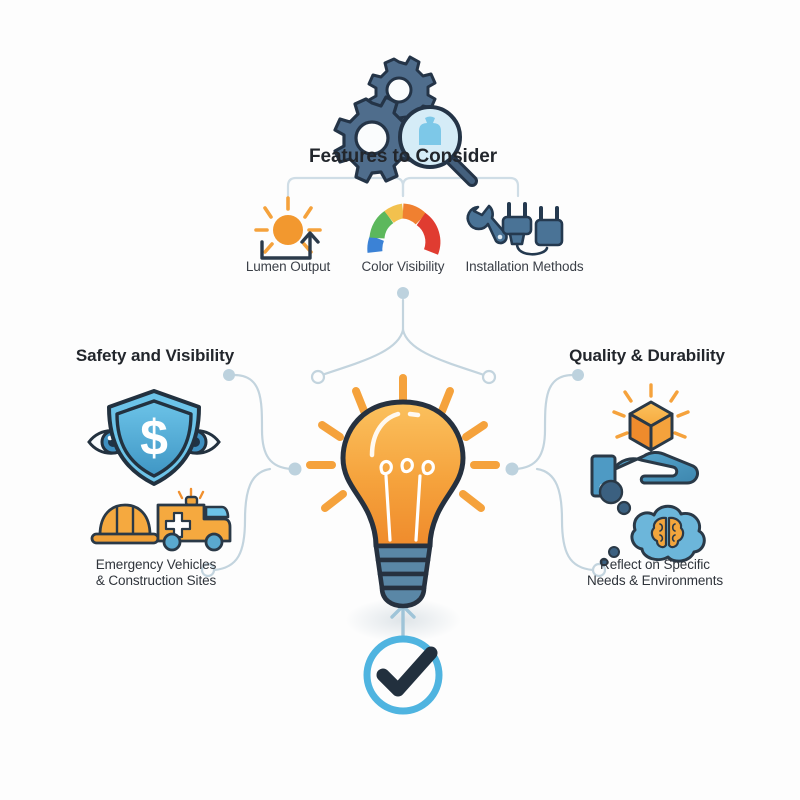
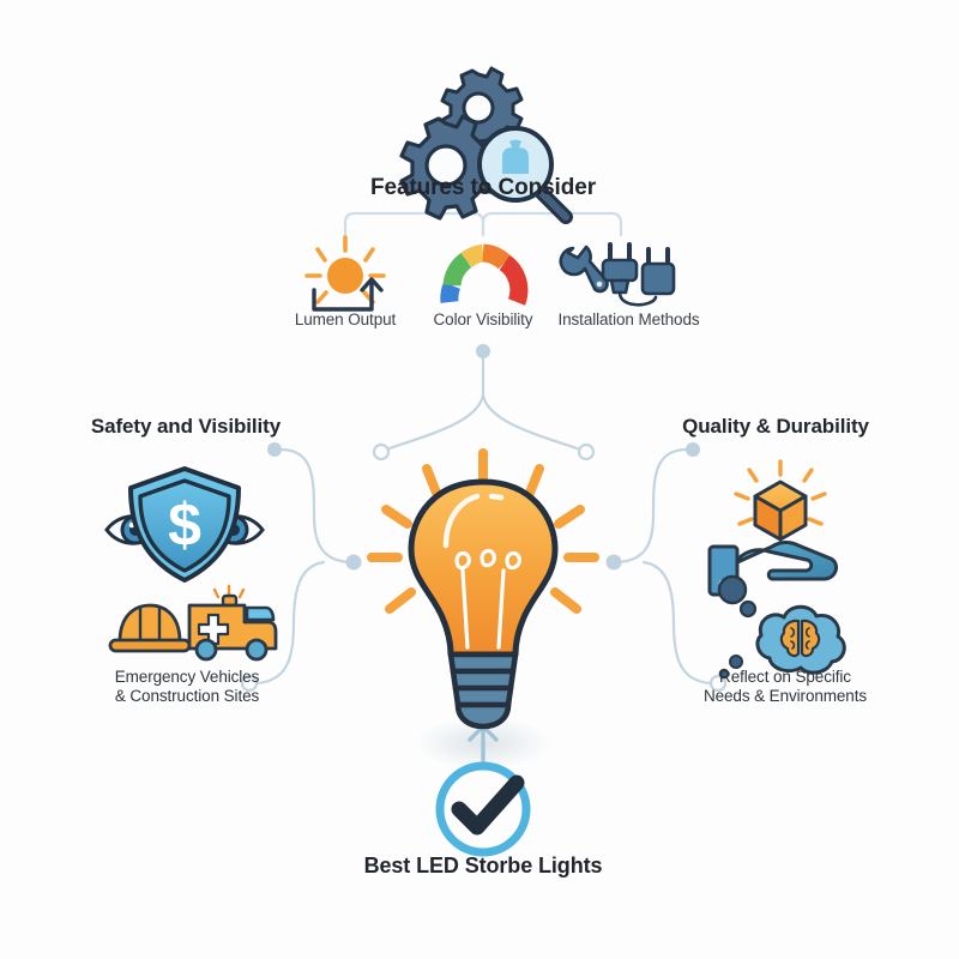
  $
  Features to Consider
  Lumen Output
  Color Visibility
  Installation Methods
  Safety and Visibility
  Emergency Vehicles
  & Construction Sites
  Quality & Durability
  Reflect on Specific
  Needs & Environments
+ Best LED Storbe Lights
